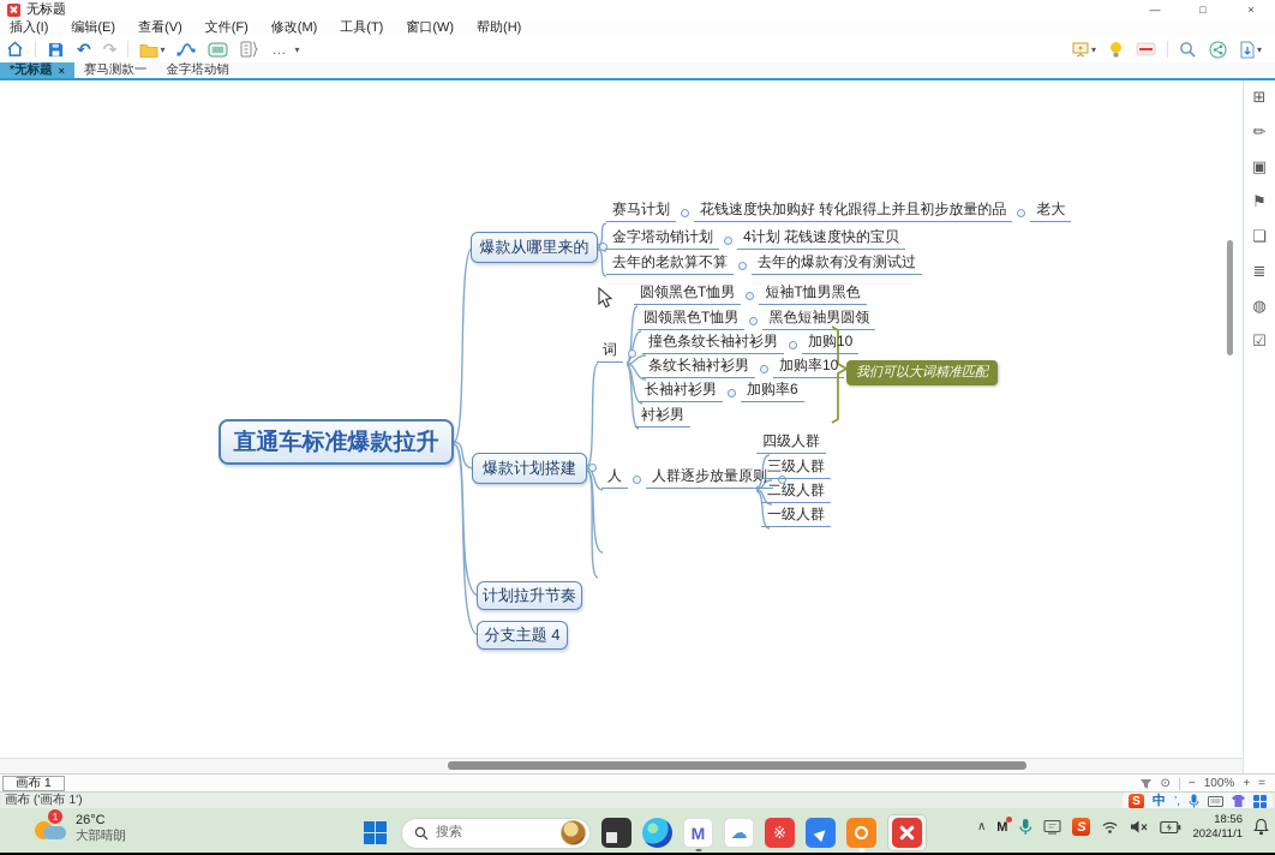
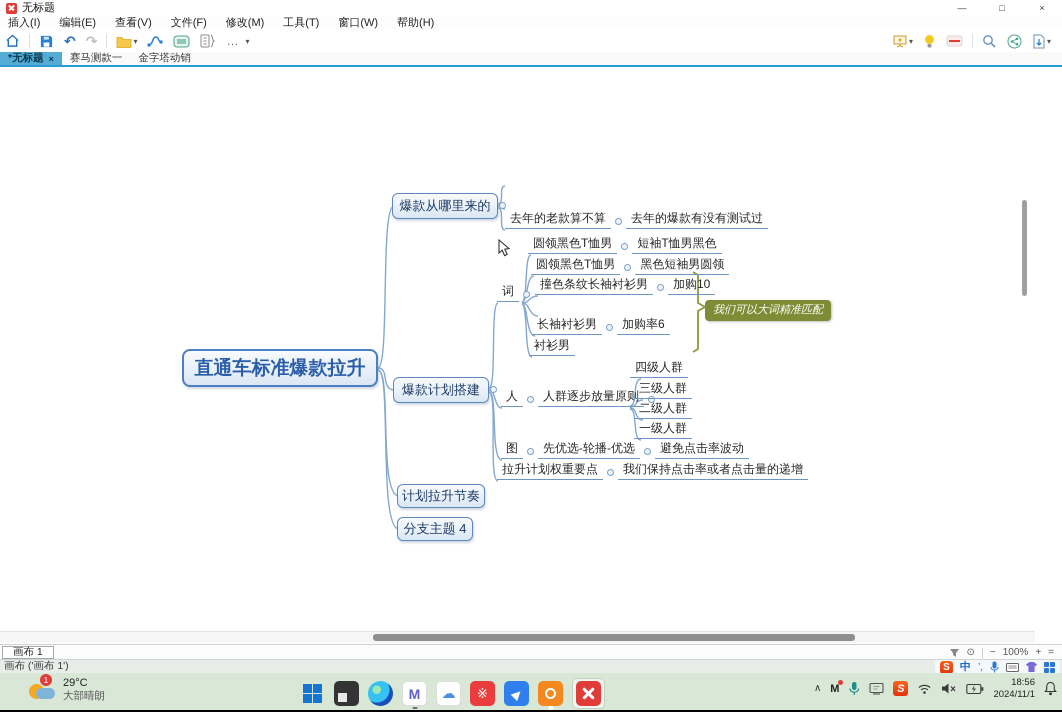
  无标题
  —
  □
  ×
  插入(I)
  编辑(E)
  查看(V)
  文件(F)
  修改(M)
  工具(T)
  窗口(W)
  帮助(H)
  ↶
  ↷
  ▾
  …
  ▾
  ▾
  ▾
  *无标题
  ×
  赛马测款一
  金字塔动销
  直通车标准爆款拉升
  爆款从哪里来的
- 赛马计划
- 花钱速度快加购好 转化跟得上并且初步放量的品
- 老大
- 金字塔动销计划
- 4计划 花钱速度快的宝贝
  去年的老款算不算
  去年的爆款有没有测试过
  爆款计划搭建
  词
  圆领黑色T恤男
  短袖T恤男黑色
  圆领黑色T恤男
  黑色短袖男圆领
  撞色条纹长袖衬衫男
  加购10
- 条纹长袖衬衫男
- 加购率10
  长袖衬衫男
  加购率6
  衬衫男
  我们可以大词精准匹配
  人
  人群逐步放量原则
  四级人群
  三级人群
  二级人群
  一级人群
+ 图
+ 先优选-轮播-优选
+ 避免点击率波动
+ 拉升计划权重要点
+ 我们保持点击率或者点击量的递增
  计划拉升节奏
  分支主题 4
- ⊞
- ✏
- ▣
- ⚑
- ❏
- ≣
- ◍
- ☑
  画布 1
  ⊙
  −
  100%
  +
  =
  画布 ('画布 1')
  S
  中
  ’,
  1
- 26°C
+ 29°C
  大部晴朗
- 搜索
  M
  ☁
  ※
  ∧
  M
  S
  18:56
  2024/11/1
